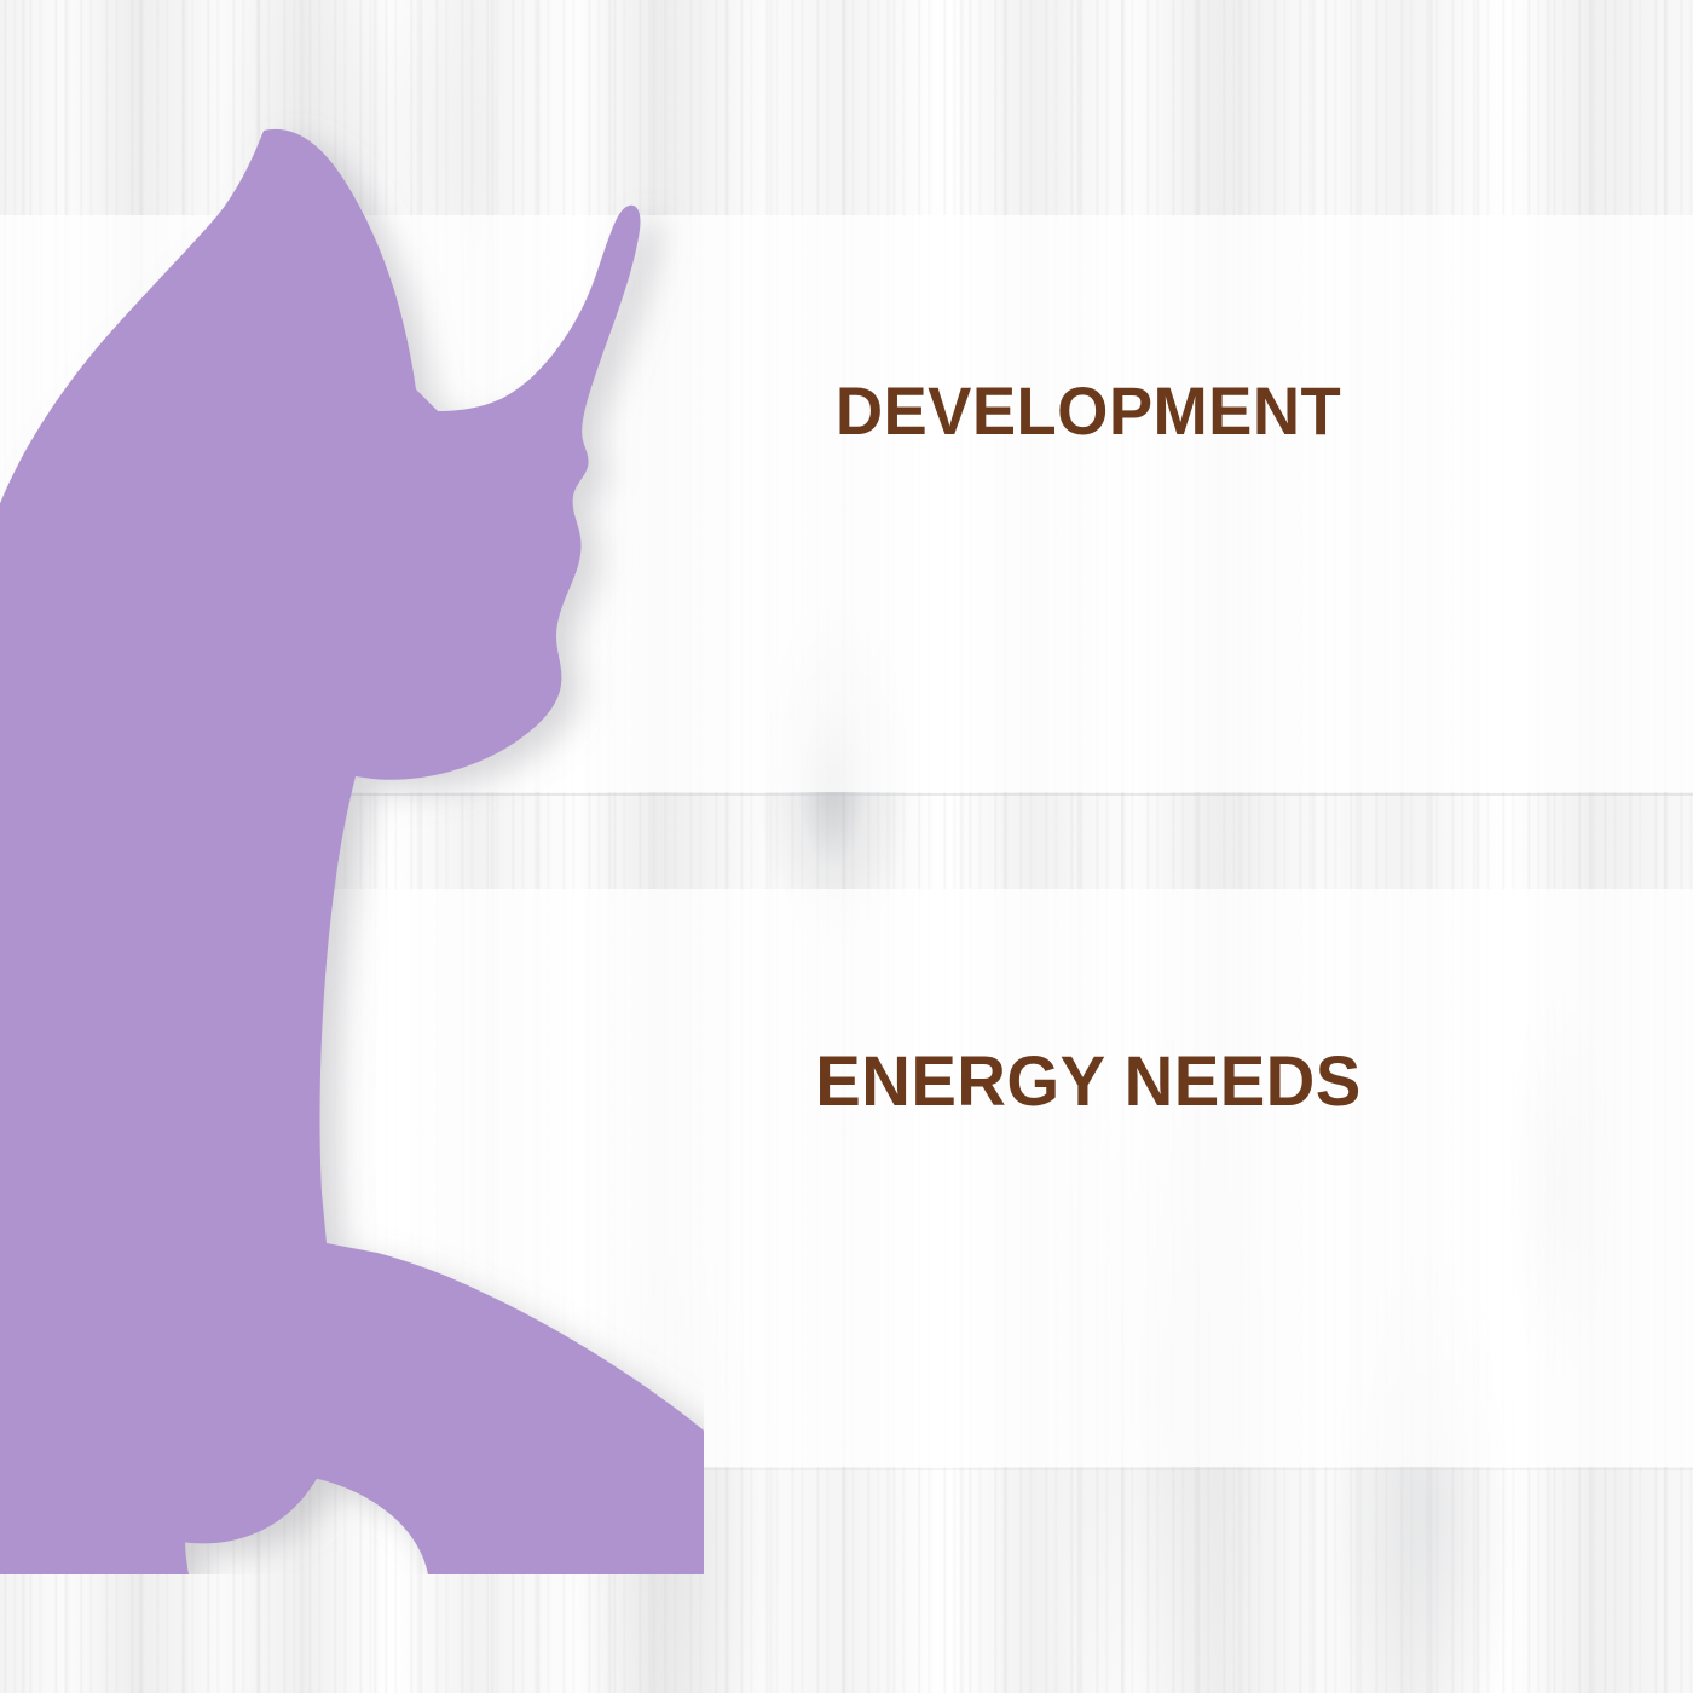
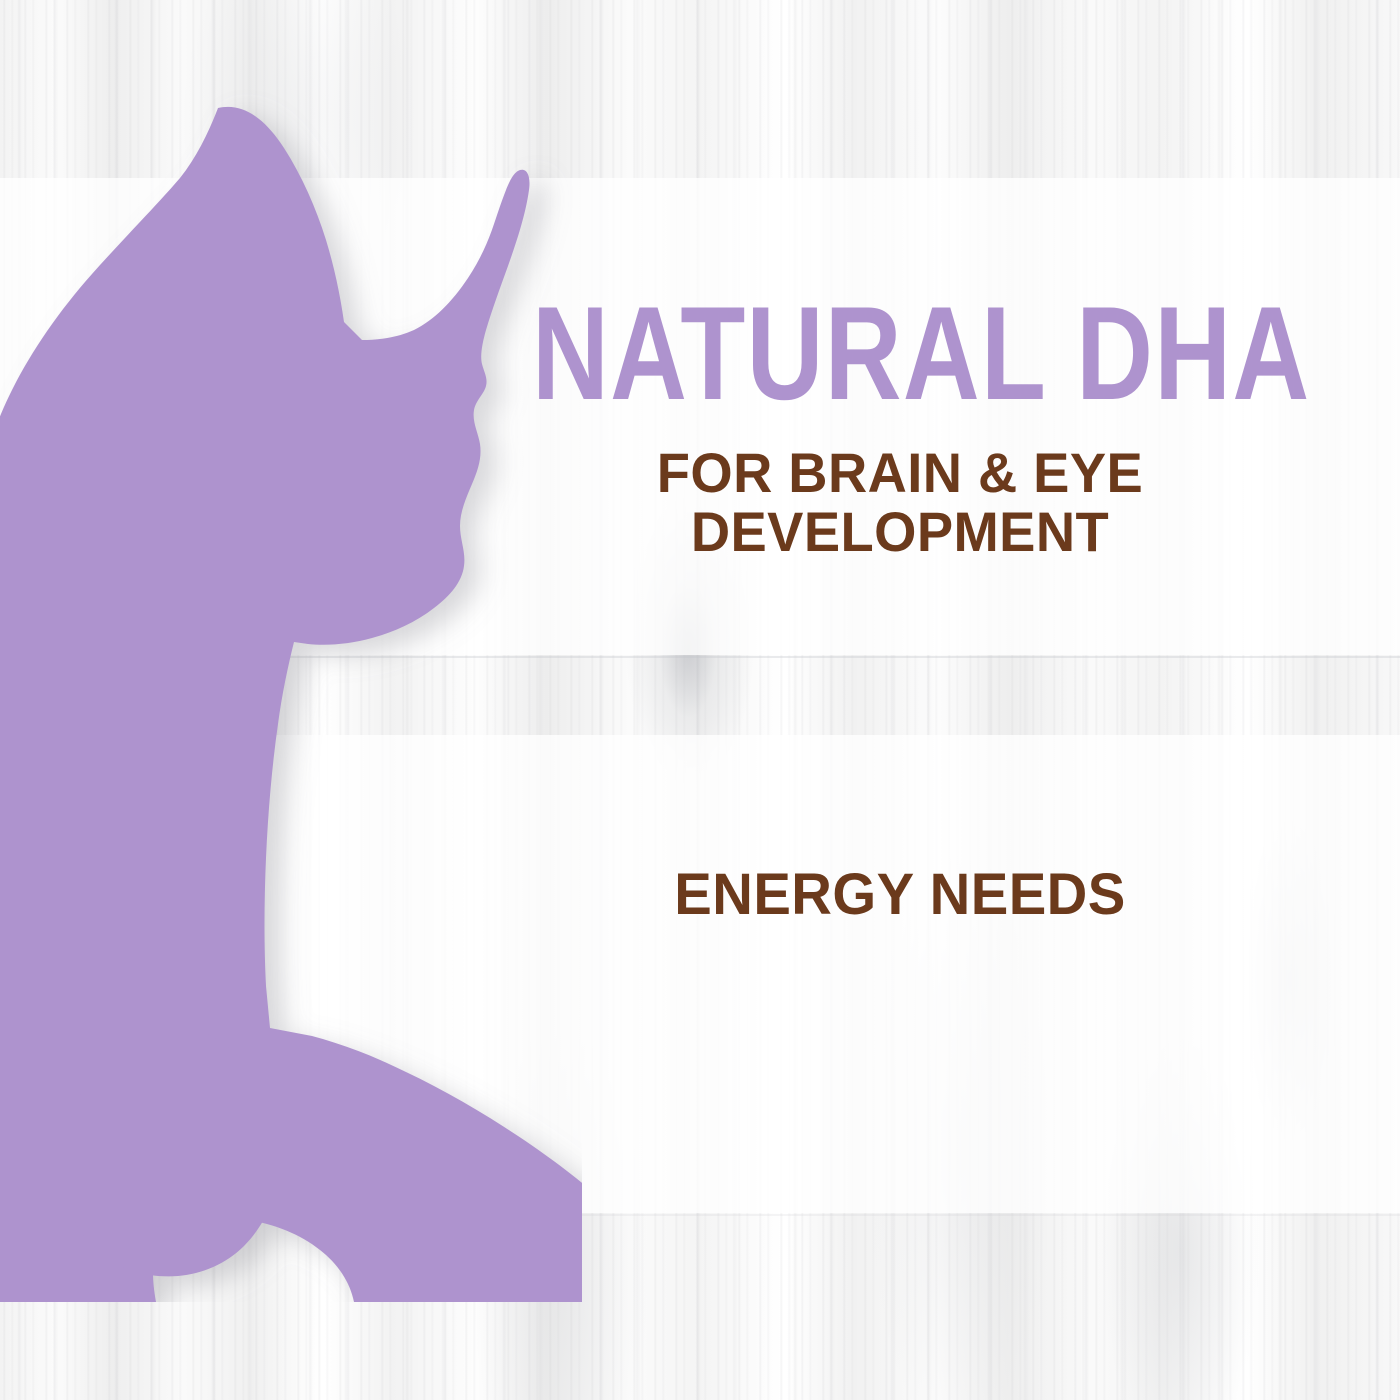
+ NATURAL DHA
+ FOR BRAIN & EYE
  DEVELOPMENT
  ENERGY NEEDS
